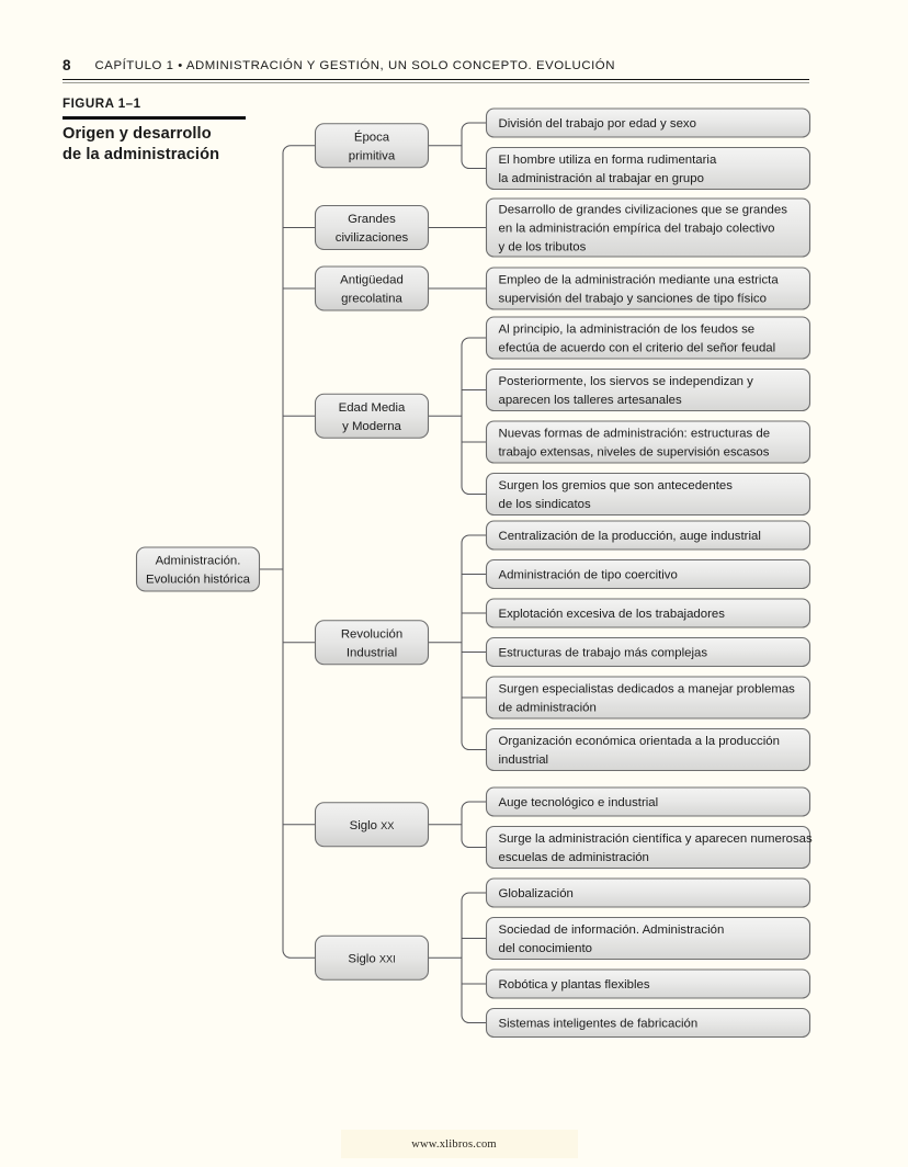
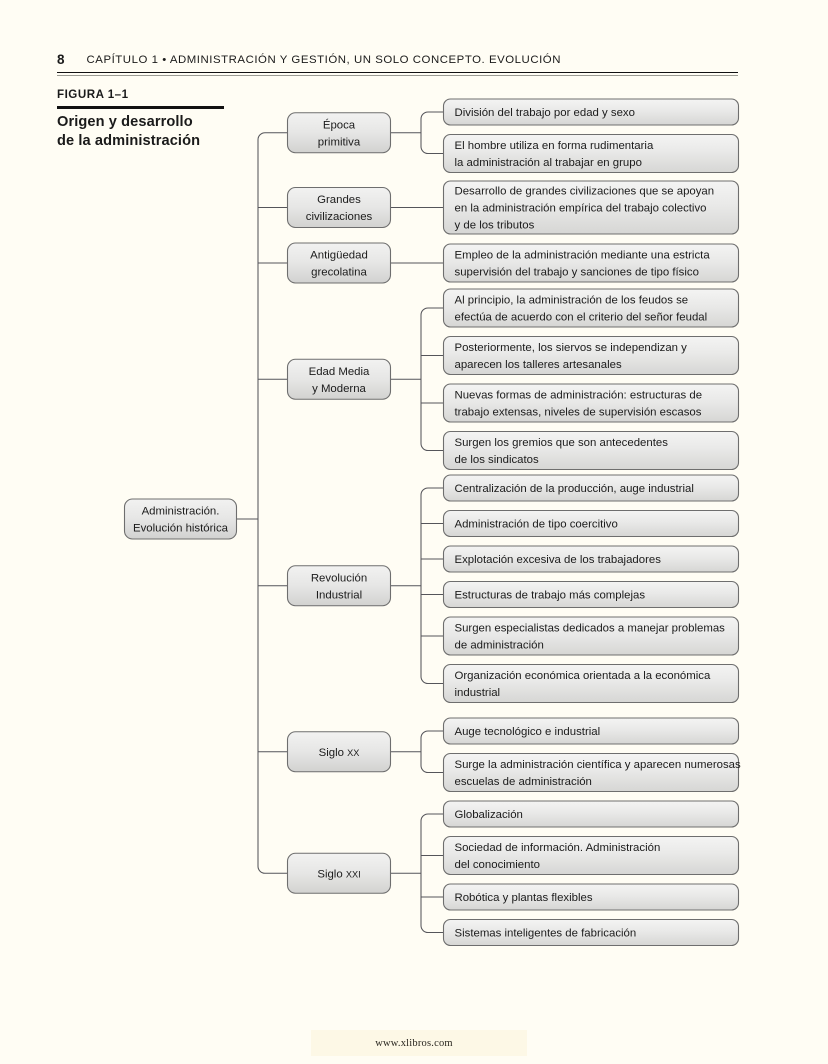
  8
  CAPÍTULO 1 • ADMINISTRACIÓN Y GESTIÓN, UN SOLO CONCEPTO. EVOLUCIÓN
  FIGURA 1–1
  Origen y desarrollo
  de la administración
  División del trabajo por edad y sexo
  El hombre utiliza en forma rudimentaria la administración al trabajar en grupo
  Época primitiva
- Desarrollo de grandes civilizaciones que se grandes en la administración empírica del trabajo colectivo y de los tributos
+ Desarrollo de grandes civilizaciones que se apoyan en la administración empírica del trabajo colectivo y de los tributos
  Grandes civilizaciones
  Empleo de la administración mediante una estricta supervisión del trabajo y sanciones de tipo físico
  Antigüedad grecolatina
  Al principio, la administración de los feudos se efectúa de acuerdo con el criterio del señor feudal
  Posteriormente, los siervos se independizan y aparecen los talleres artesanales
  Nuevas formas de administración: estructuras de trabajo extensas, niveles de supervisión escasos
  Surgen los gremios que son antecedentes de los sindicatos
  Edad Media y Moderna
  Centralización de la producción, auge industrial
  Administración de tipo coercitivo
  Explotación excesiva de los trabajadores
  Estructuras de trabajo más complejas
  Surgen especialistas dedicados a manejar problemas de administración
- Organización económica orientada a la producción industrial
+ Organización económica orientada a la económica industrial
  Revolución Industrial
  Auge tecnológico e industrial
  Surge la administración científica y aparecen numerosas escuelas de administración
  Siglo XX
  Globalización
  Sociedad de información. Administración del conocimiento
  Robótica y plantas flexibles
  Sistemas inteligentes de fabricación
  Siglo XXI
  Administración. Evolución histórica
  www.xlibros.com
